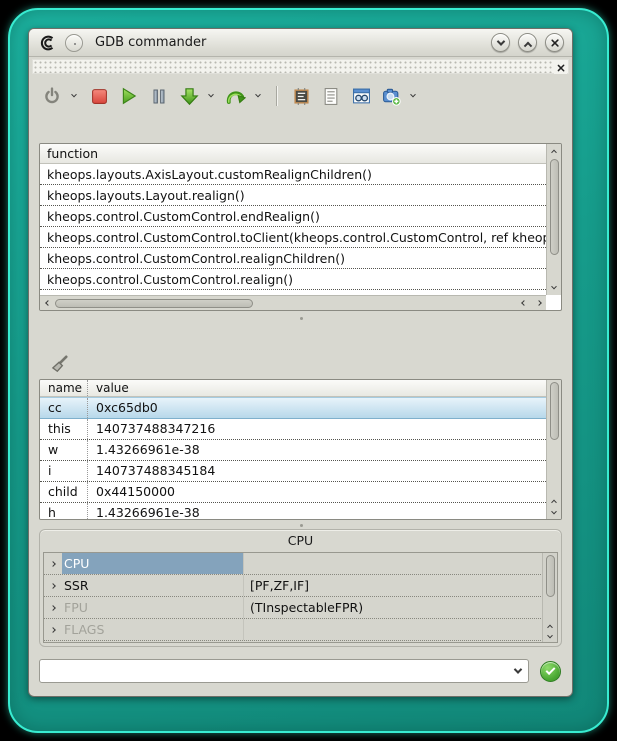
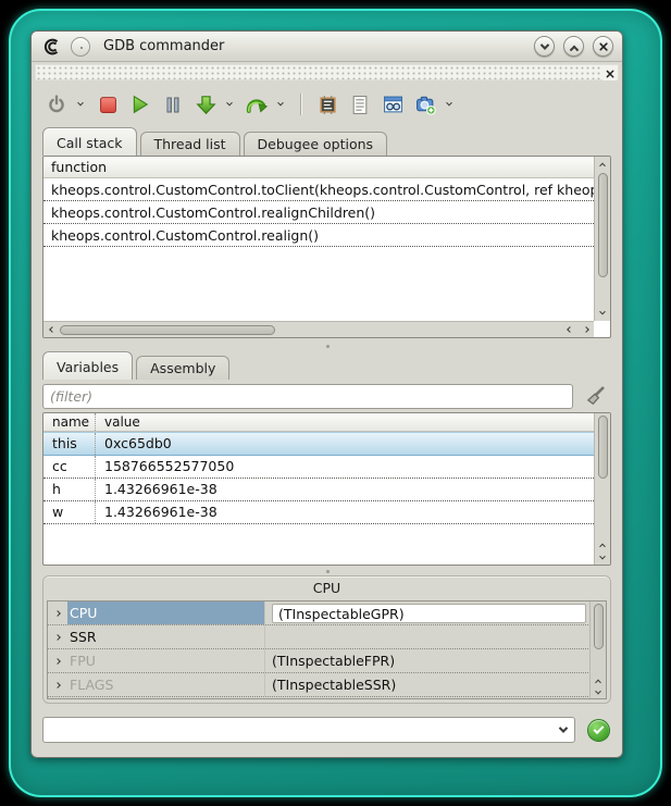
  GDB commander
+ Call stack
+ Thread list
+ Debugee options
  function
- kheops.layouts.AxisLayout.customRealignChildren()
- kheops.layouts.Layout.realign()
- kheops.control.CustomControl.endRealign()
  kheops.control.CustomControl.toClient(kheops.control.CustomControl, ref kheo
  kheops.control.CustomControl.realignChildren()
  kheops.control.CustomControl.realign()
+ Variables
+ Assembly
+ (filter)
  name
  value
- cc
+ this
  0xc65db0
- this
+ cc
- 140737488347216
+ 158766552577050
- w
+ h
  1.43266961e-38
- i
- 140737488345184
- child
- 0x44150000
- h
+ w
  1.43266961e-38
  CPU
  CPU
+ (TInspectableGPR)
  SSR
- [PF,ZF,IF]
  FPU
  (TInspectableFPR)
  FLAGS
+ (TInspectableSSR)
